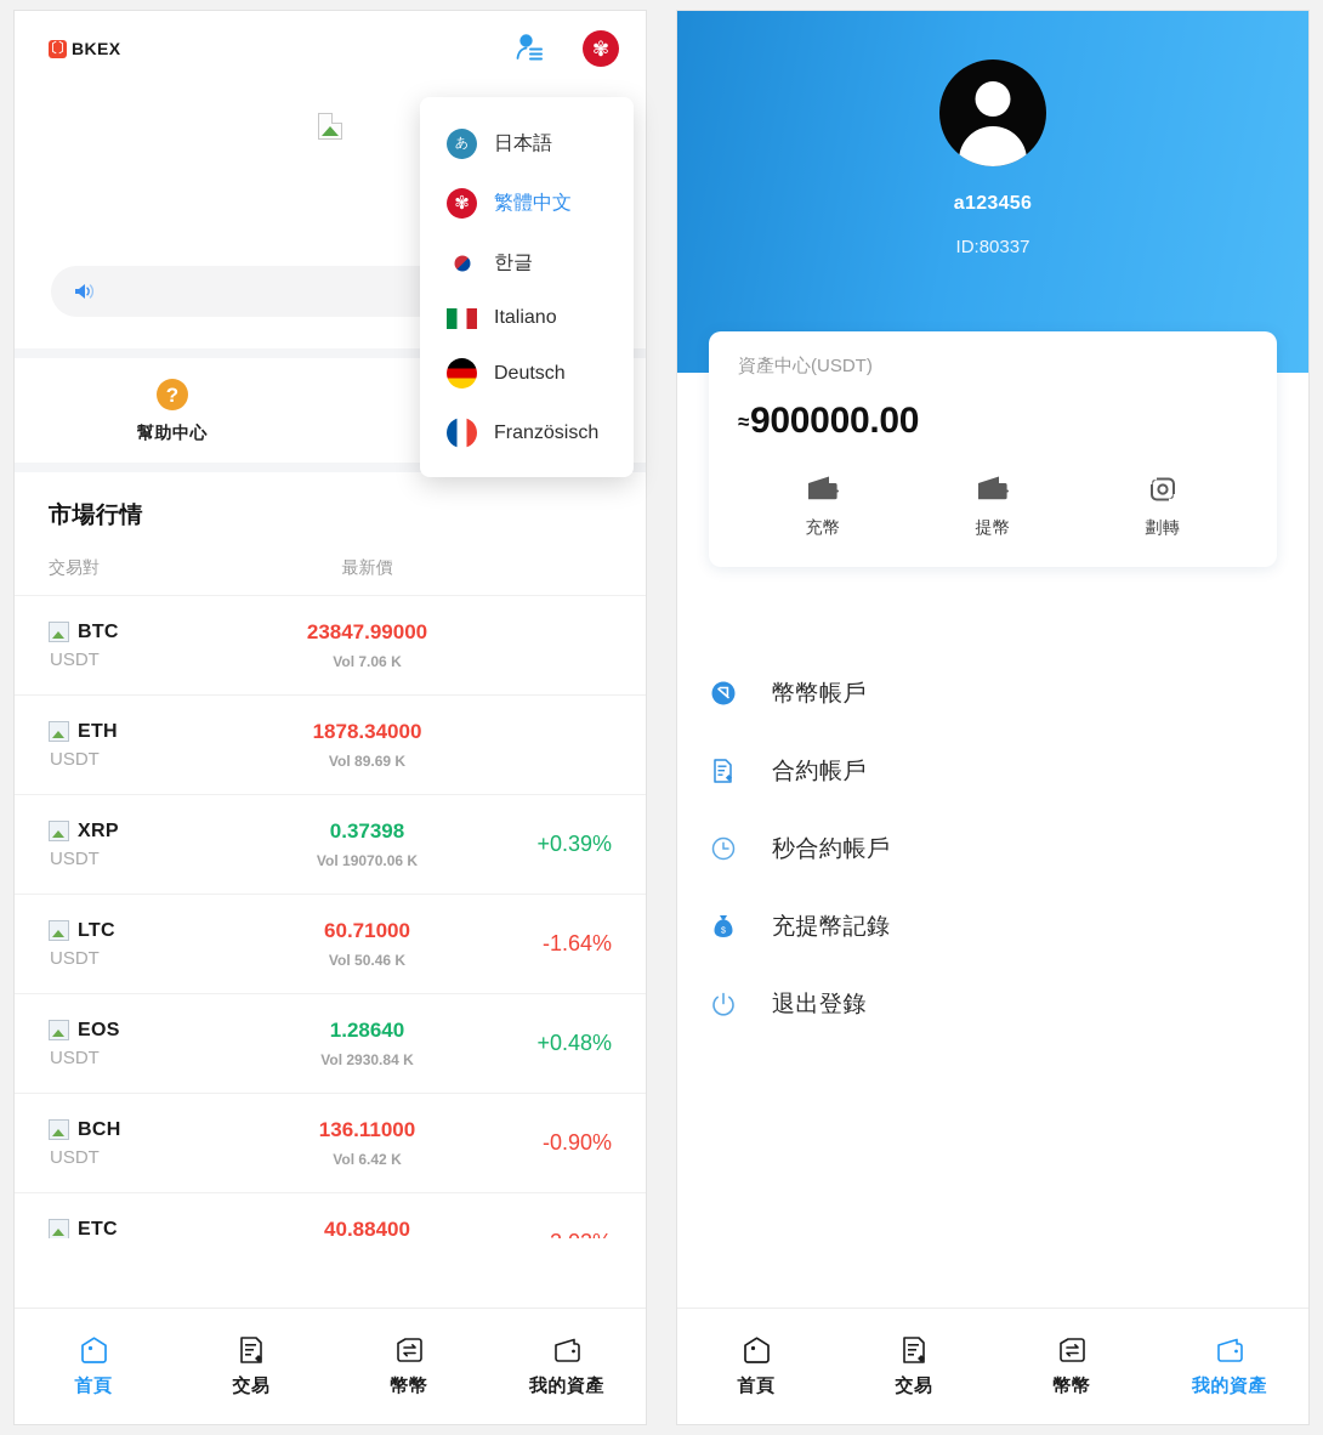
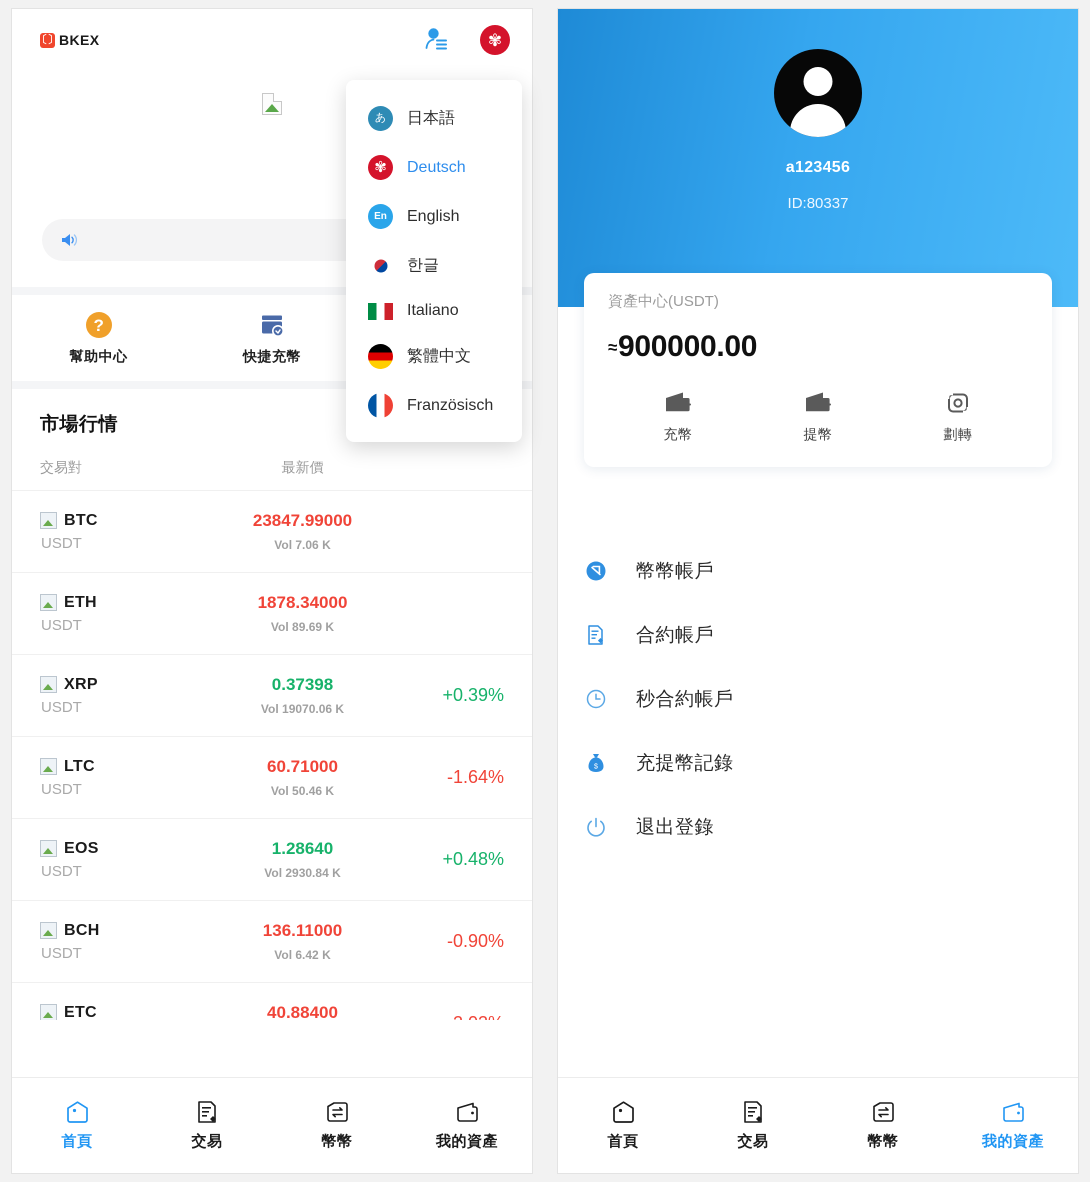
  〔〕
  BKEX
  ✾
  ?
  幫助中心
+ 快捷充幣
  市場行情
  交易對
  最新價
  BTC
  USDT
  23847.99000
  Vol 7.06 K
  ETH
  USDT
  1878.34000
  Vol 89.69 K
  XRP
  USDT
  0.37398
  Vol 19070.06 K
  +0.39%
  LTC
  USDT
  60.71000
  Vol 50.46 K
  -1.64%
  EOS
  USDT
  1.28640
  Vol 2930.84 K
  +0.48%
  BCH
  USDT
  136.11000
  Vol 6.42 K
  -0.90%
  ETC
  40.88400
  首頁
  交易
  幣幣
  我的資產
  あ
  日本語
  ✾
- 繁體中文
+ Deutsch
+ En
+ English
  한글
  Italiano
- Deutsch
+ 繁體中文
  Französisch
  a123456
  ID:80337
  資產中心(USDT)
  ≈900000.00
  充幣
  提幣
  劃轉
  幣幣帳戶
  合約帳戶
  秒合約帳戶
  充提幣記錄
  退出登錄
  首頁
  交易
  幣幣
  我的資產
